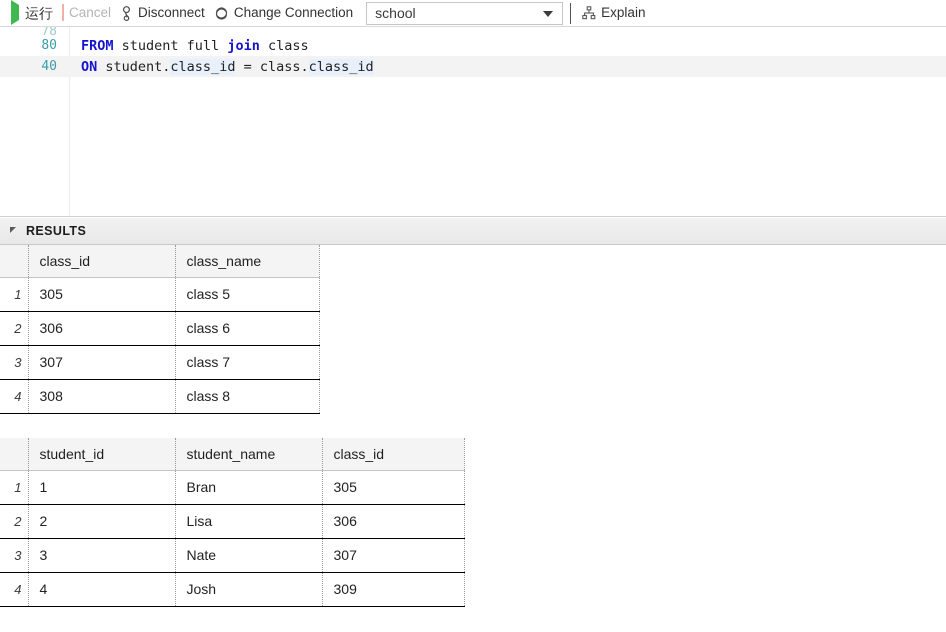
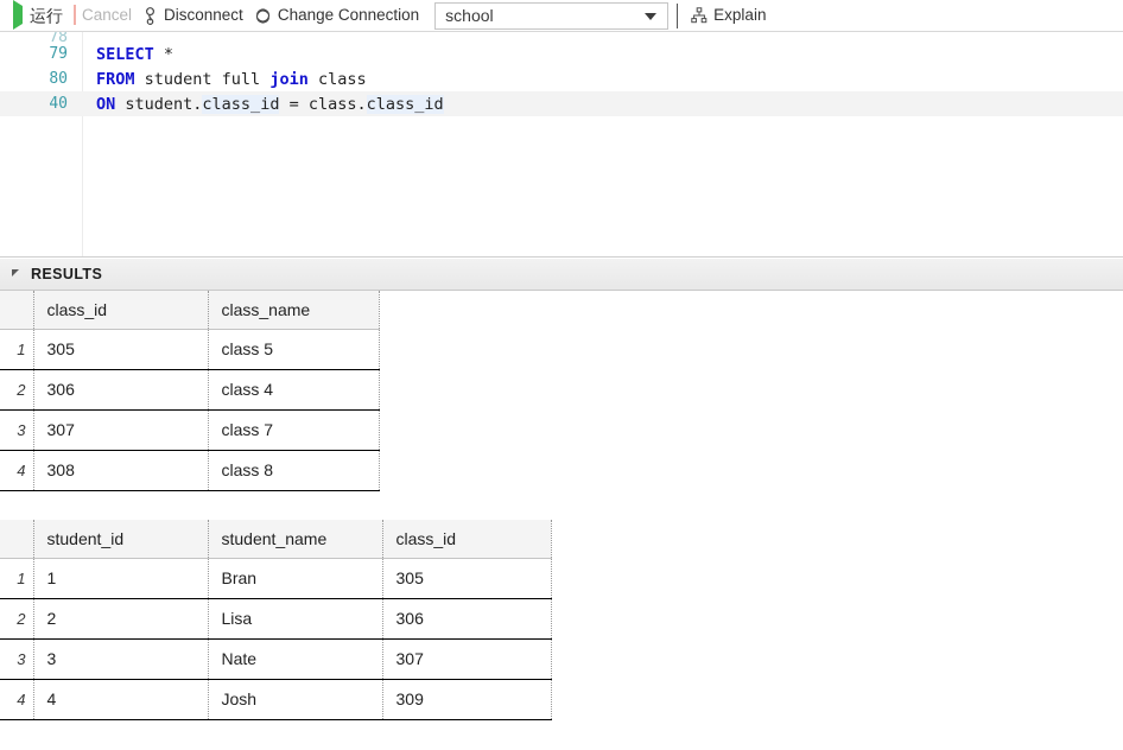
  运行
  Cancel
  Disconnect
  Change Connection
  school
  Explain
  78
+ 79
+ SELECT *
  80
  FROM student full join class
  40
  ON student.class_id = class.class_id
  RESULTS
  	class_id	class_name
  1	305	class 5
- 2	306	class 6
+ 2	306	class 4
  3	307	class 7
  4	308	class 8
  	student_id	student_name	class_id
  1	1	Bran	305
  2	2	Lisa	306
  3	3	Nate	307
  4	4	Josh	309
